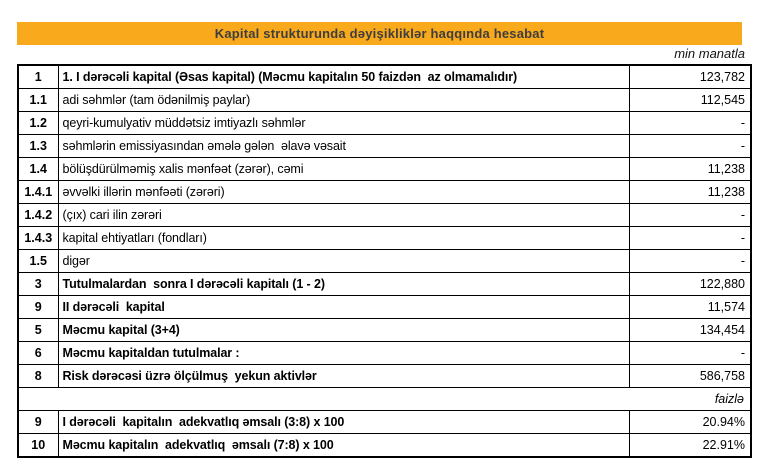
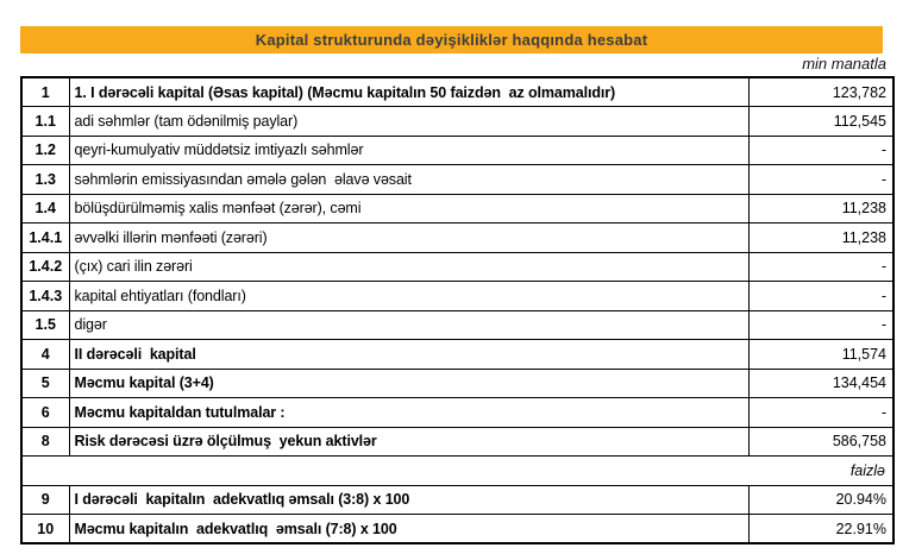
  Kapital strukturunda dəyişikliklər haqqında hesabat
  min manatla
  1	1. I dərəcəli kapital (Əsas kapital) (Məcmu kapitalın 50 faizdən az olmamalıdır)	123,782
  1.1	adi səhmlər (tam ödənilmiş paylar)	112,545
  1.2	qeyri-kumulyativ müddətsiz imtiyazlı səhmlər	-
  1.3	səhmlərin emissiyasından əmələ gələn əlavə vəsait	-
  1.4	bölüşdürülməmiş xalis mənfəət (zərər), cəmi	11,238
  1.4.1	əvvəlki illərin mənfəəti (zərəri)	11,238
  1.4.2	(çıx) cari ilin zərəri	-
  1.4.3	kapital ehtiyatları (fondları)	-
  1.5	digər	-
- 3	Tutulmalardan sonra I dərəcəli kapitalı (1 - 2)	122,880
- 9	II dərəcəli kapital	11,574
+ 4	II dərəcəli kapital	11,574
  5	Məcmu kapital (3+4)	134,454
  6	Məcmu kapitaldan tutulmalar :	-
  8	Risk dərəcəsi üzrə ölçülmuş yekun aktivlər	586,758
  faizlə
  9	I dərəcəli kapitalın adekvatlıq əmsalı (3:8) x 100	20.94%
  10	Məcmu kapitalın adekvatlıq əmsalı (7:8) x 100	22.91%
